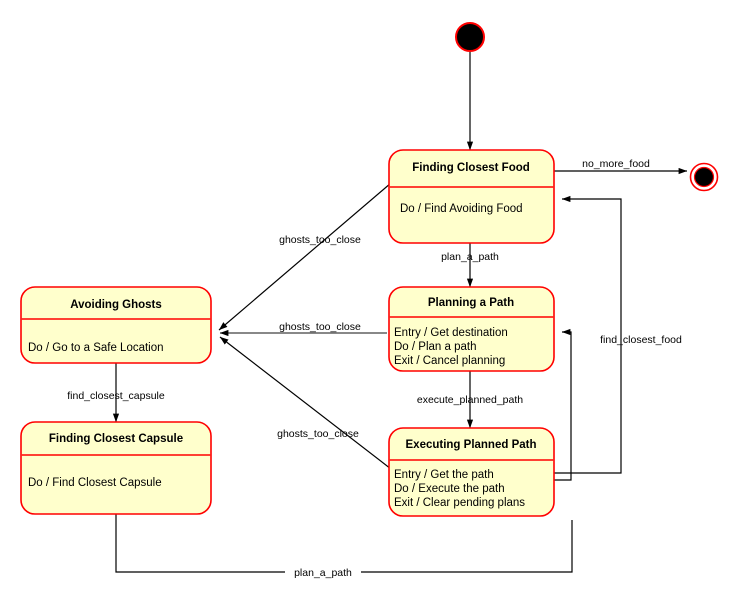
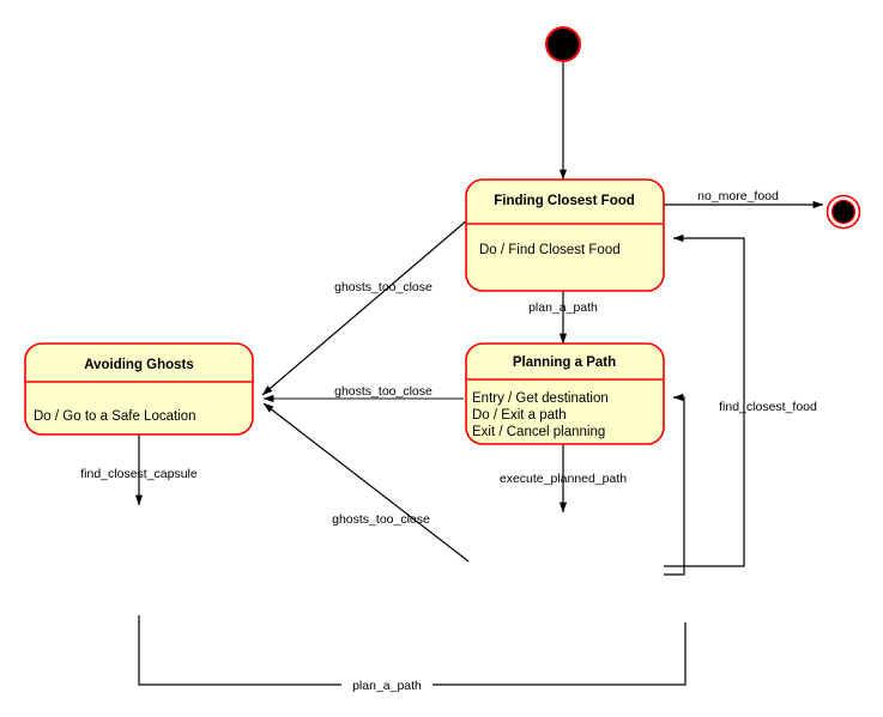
  no_more_food
  plan_a_path
  ghosts_too_close
  ghosts_too_close
  execute_planned_path
  ghosts_too_close
  find_closest_food
  find_closest_capsule
  plan_a_path
  Finding Closest Food
- Do / Find Avoiding Food
+ Do / Find Closest Food
  Planning a Path
  Entry / Get destination
- Do / Plan a path
+ Do / Exit a path
  Exit / Cancel planning
- Executing Planned Path
- Entry / Get the path
- Do / Execute the path
- Exit / Clear pending plans
  Avoiding Ghosts
  Do / Go to a Safe Location
- Finding Closest Capsule
- Do / Find Closest Capsule
